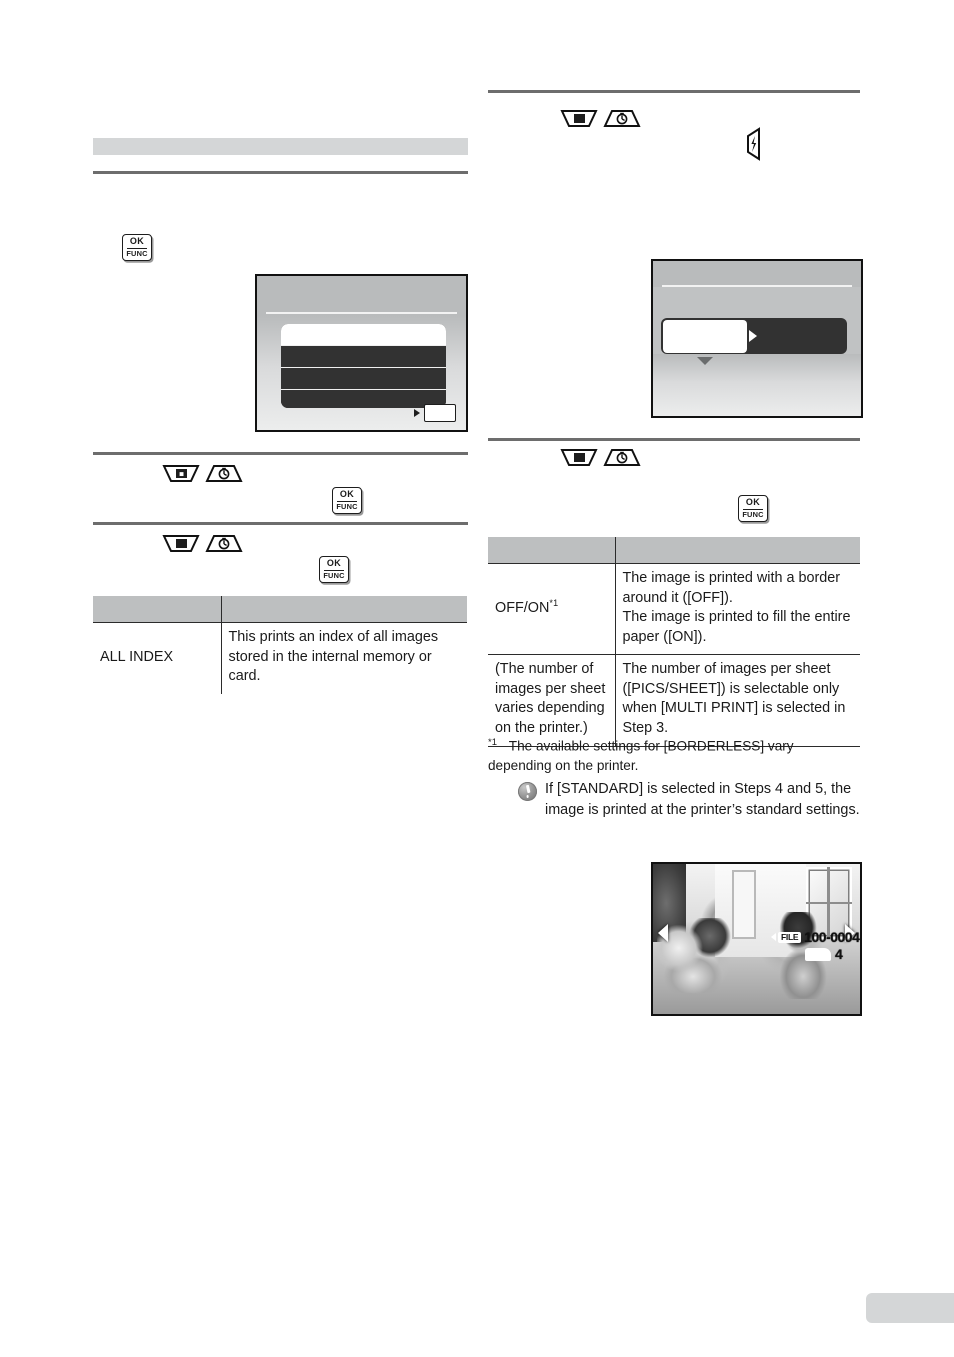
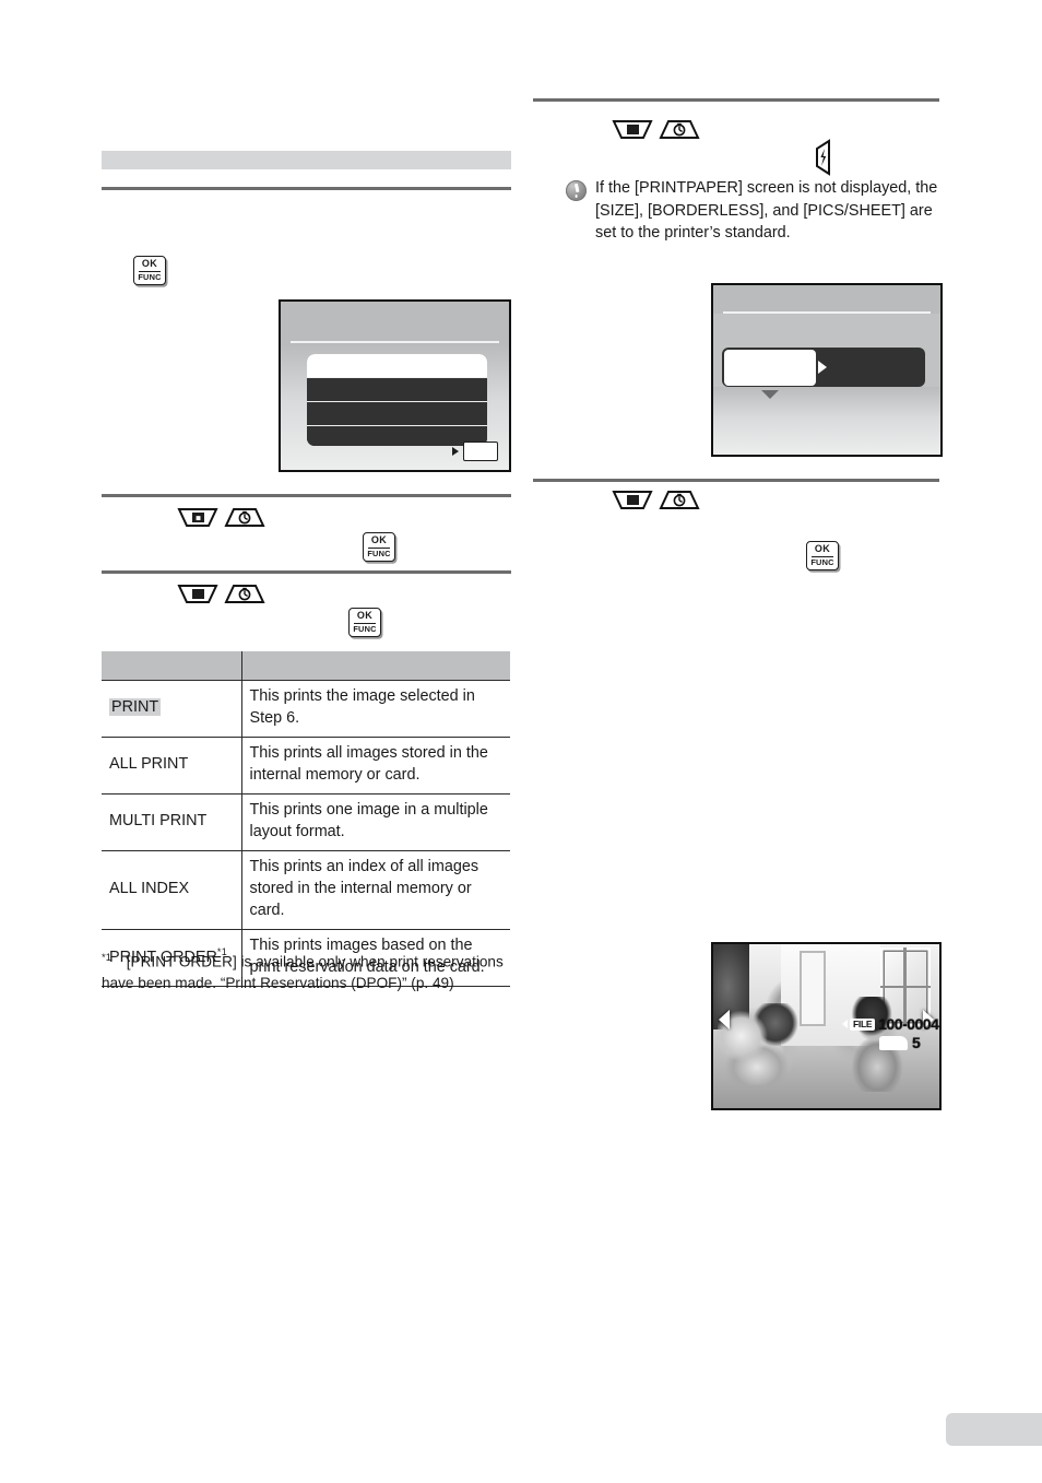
  OK
  FUNC
  ■
  OK
  FUNC
  OK
  FUNC
+ PRINT	This prints the image selected in Step 6.
+ ALL PRINT	This prints all images stored in the internal memory or card.
+ MULTI PRINT	This prints one image in a multiple layout format.
  ALL INDEX	This prints an index of all images stored in the internal memory or card.
+ PRINT ORDER*1	This prints images based on the print reservation data on the card.
+ *1 [PRINT ORDER] is available only when print reservations have been made. “Print Reservations (DPOF)” (p. 49)
+ If the [PRINTPAPER] screen is not displayed, the [SIZE], [BORDERLESS], and [PICS/SHEET] are set to the printer’s standard.
  OK
  FUNC
- OFF/ON*1	The image is printed with a border around it ([OFF]). The image is printed to fill the entire paper ([ON]).
- (The number of images per sheet varies depending on the printer.)	The number of images per sheet ([PICS/SHEET]) is selectable only when [MULTI PRINT] is selected in Step 3.
- *1 The available settings for [BORDERLESS] vary depending on the printer.
- If [STANDARD] is selected in Steps 4 and 5, the image is printed at the printer’s standard settings.
  FILE
  100-0004
- 4
+ 5
